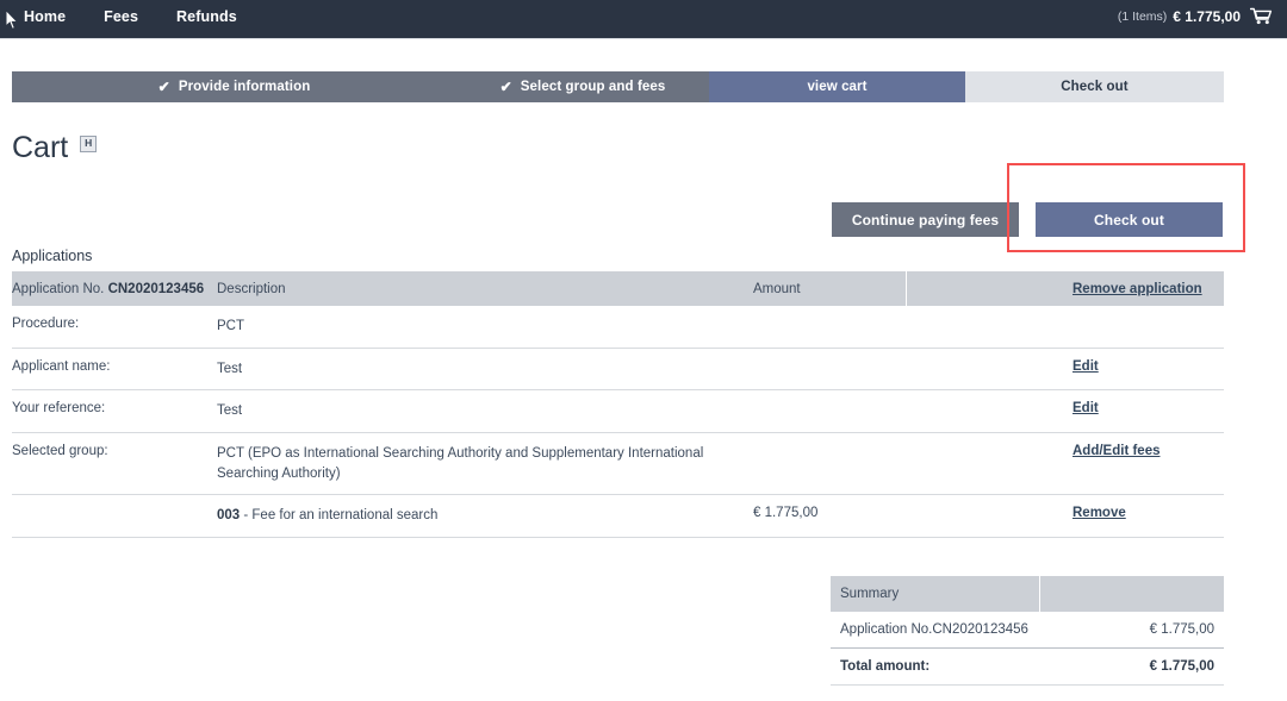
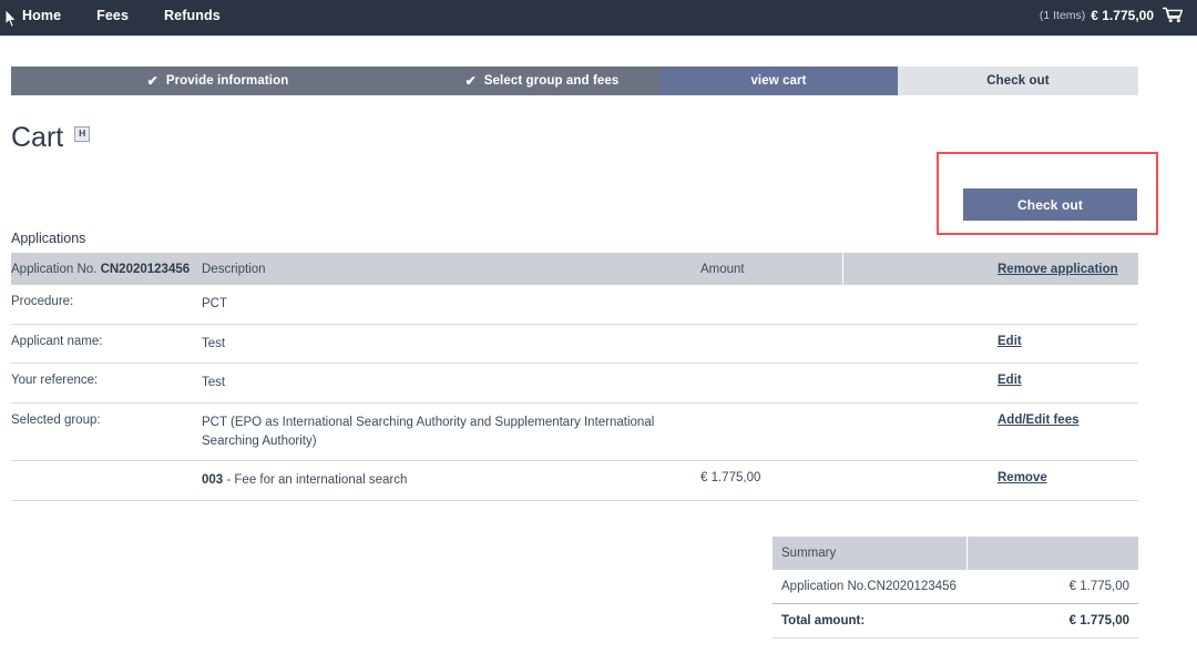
  Home
  Fees
  Refunds
  (1 Items)
  € 1.775,00
  ✔
  Provide information
  ✔
  Select group and fees
  view cart
  Check out
  Cart
  H
- Continue paying fees
  Check out
  Applications
  Application No. CN2020123456	Description	Amount		Remove application
  Procedure:	PCT
  Applicant name:	Test			Edit
  Your reference:	Test			Edit
  Selected group:	PCT (EPO as International Searching Authority and Supplementary International Searching Authority)			Add/Edit fees
  	003 - Fee for an international search	€ 1.775,00		Remove
  Summary
  Application No.CN2020123456	€ 1.775,00
  Total amount:	€ 1.775,00
